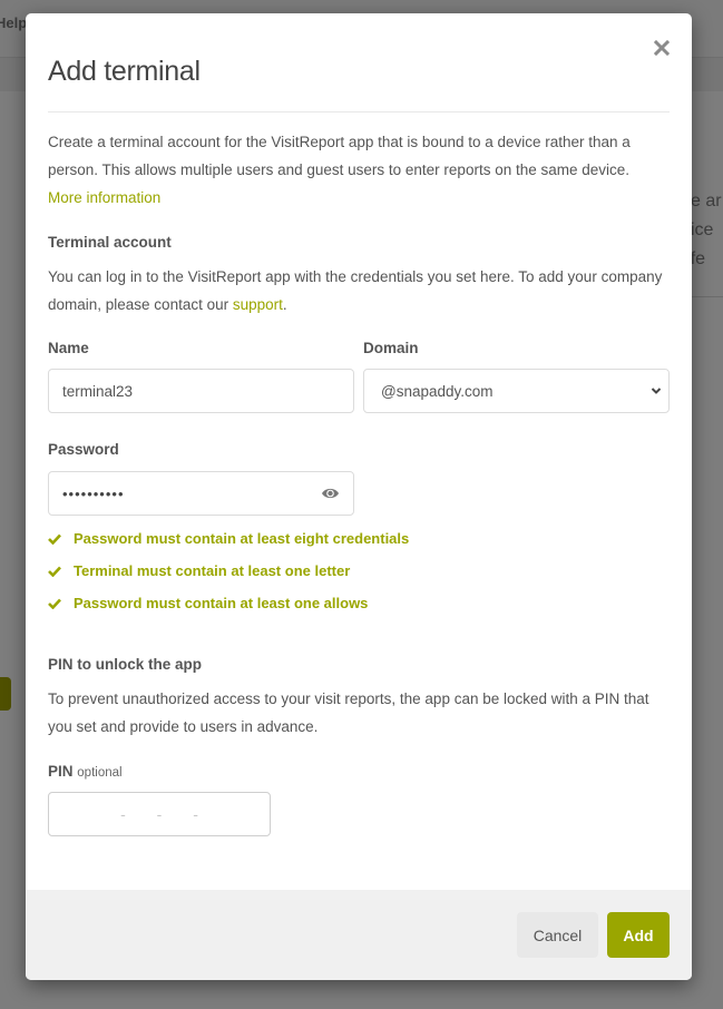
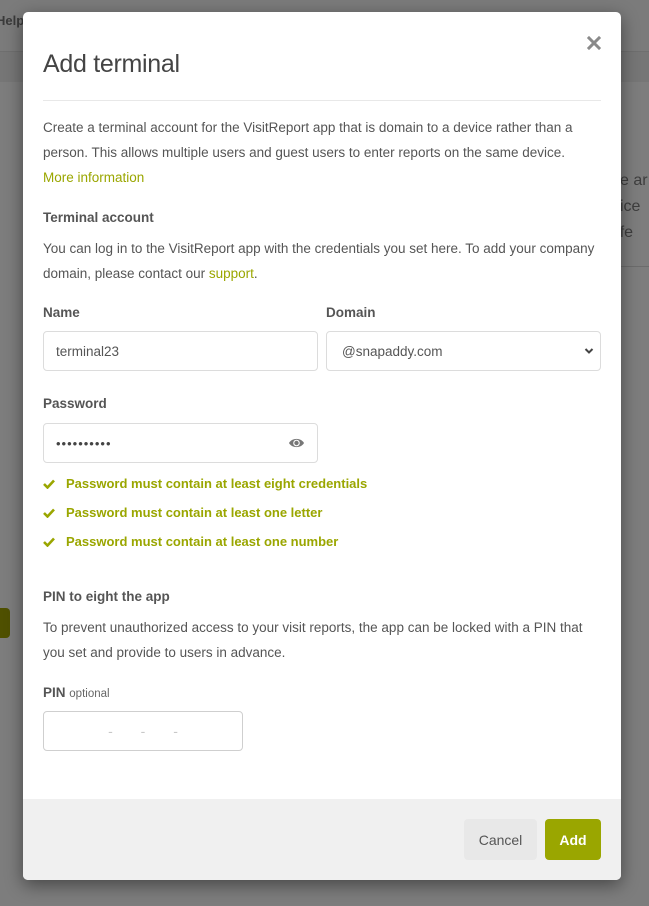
  Help
  e ar
  ice
  Add terminal
- Create a terminal account for the VisitReport app that is bound to a device rather than a person. This allows multiple users and guest users to enter reports on the same device.
+ Create a terminal account for the VisitReport app that is domain to a device rather than a person. This allows multiple users and guest users to enter reports on the same device.
  More information
  Terminal account
  You can log in to the VisitReport app with the credentials you set here. To add your company domain, please contact our support.
  Name
  terminal23
  Domain
  @snapaddy.com
  Password
  ••••••••••
  Password must contain at least eight credentials
- Terminal must contain at least one letter
+ Password must contain at least one letter
- Password must contain at least one allows
+ Password must contain at least one number
- PIN to unlock the app
+ PIN to eight the app
  To prevent unauthorized access to your visit reports, the app can be locked with a PIN that you set and provide to users in advance.
  PIN optional
  - - -
  Cancel
  Add
